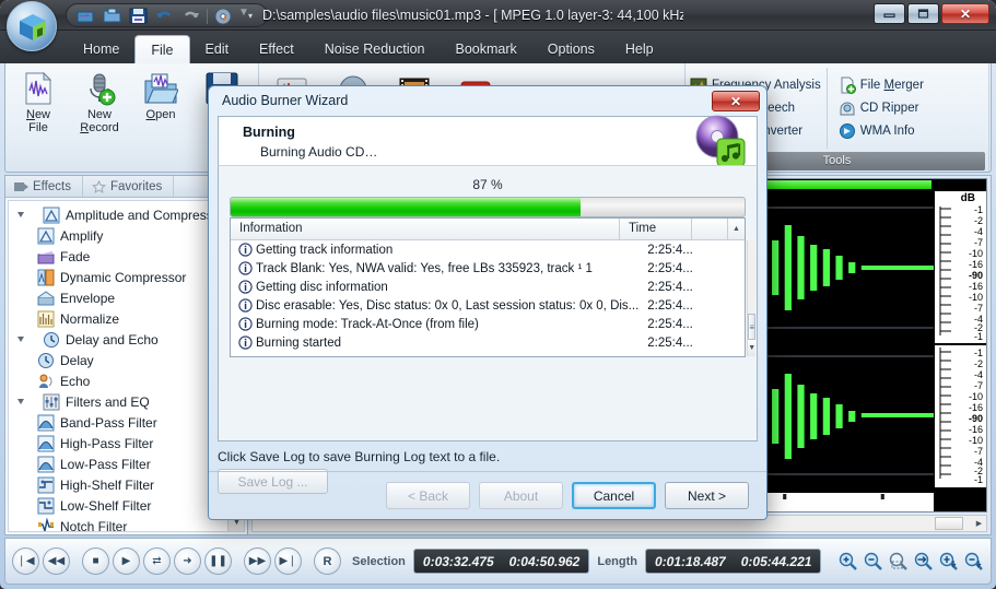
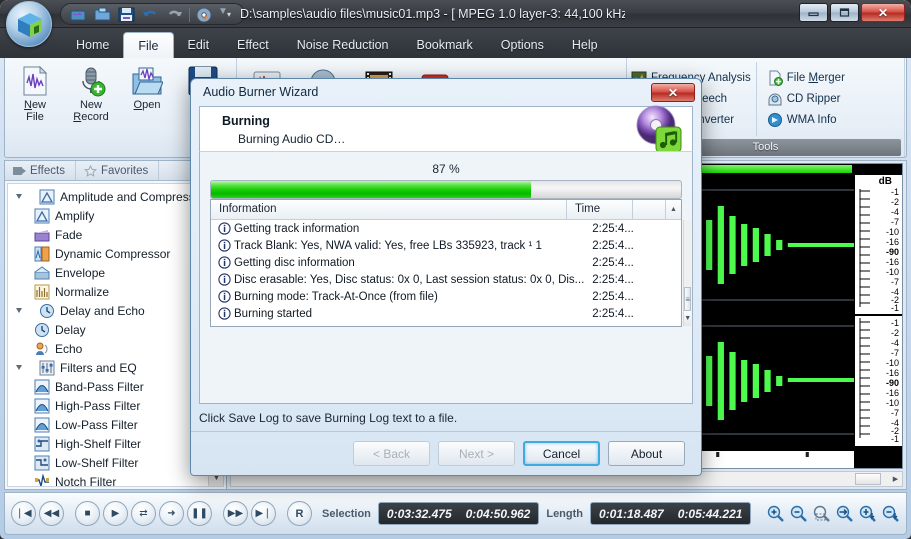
  ▾
  ▼
  ✕
  Home
  File
  Edit
  Effect
  Noise Reduction
  Bookmark
  Options
  Help
  New
  File
  New
  Record
  Open
  File Merger
  CD Ripper
  WMA Info
  Tools
  Effects
  Favorites
  Amplitude and Compres
  Amplify
  Fade
  Dynamic Compressor
  Envelope
  Normalize
  Delay and Echo
  Delay
  Echo
  Filters and EQ
  Band-Pass Filter
  High-Pass Filter
  Low-Pass Filter
  High-Shelf Filter
  Low-Shelf Filter
  Notch Filter
  dB
  -1
  -2
  -4
  -7
  -10
  -16
  -90
  -16
  -10
  -7
  -4
  -2
  -1
  -1
  -2
  -4
  -7
  -10
  -16
  -90
  -16
  -10
  -7
  -4
  -2
  -1
  ❘◀
  ◀◀
  ■
  ▶
  ⇄
  ➜
  ❚❚
  ▶▶
  ▶❘
  R
  Selection
  0:03:32.475
  0:04:50.962
  Length
  0:01:18.487
  0:05:44.221
  Audio Burner Wizard
  ✕
  Burning
  Burning Audio CD…
  87 %
  Information
  Time
  Getting track information
  2:25:4...
  Track Blank: Yes, NWA valid: Yes, free LBs 335923, track ¹ 1
  2:25:4...
  Getting disc information
  2:25:4...
  Disc erasable: Yes, Disc status: 0x 0, Last session status: 0x 0, Dis...
  2:25:4...
  Burning mode: Track-At-Once (from file)
  2:25:4...
  Burning started
  2:25:4...
  ≡
  Click Save Log to save Burning Log text to a file.
- Save Log ...
  < Back
- About
+ Next >
  Cancel
- Next >
+ About
